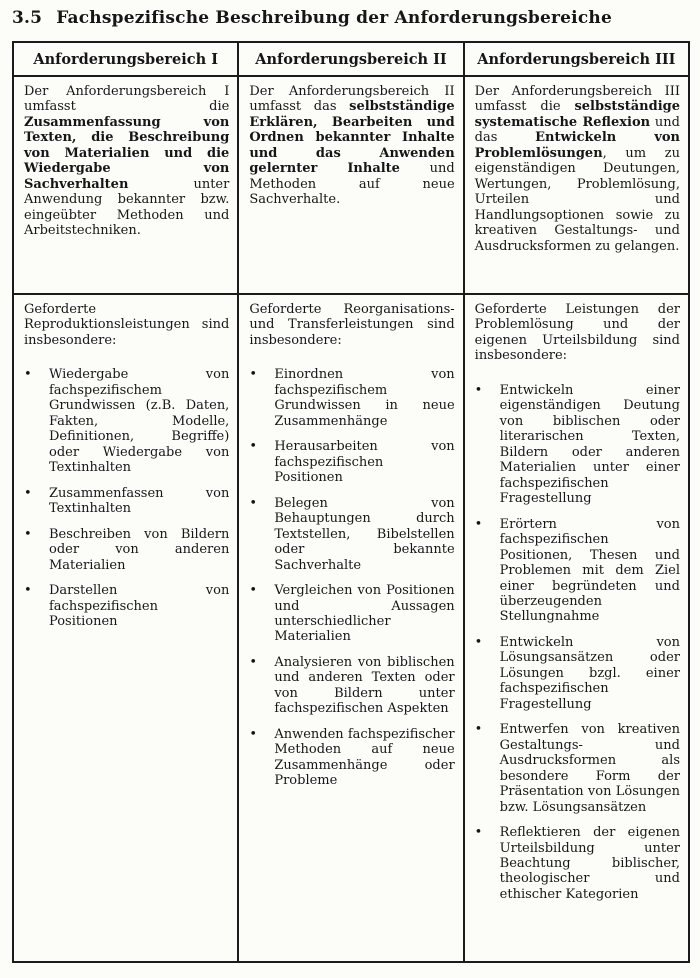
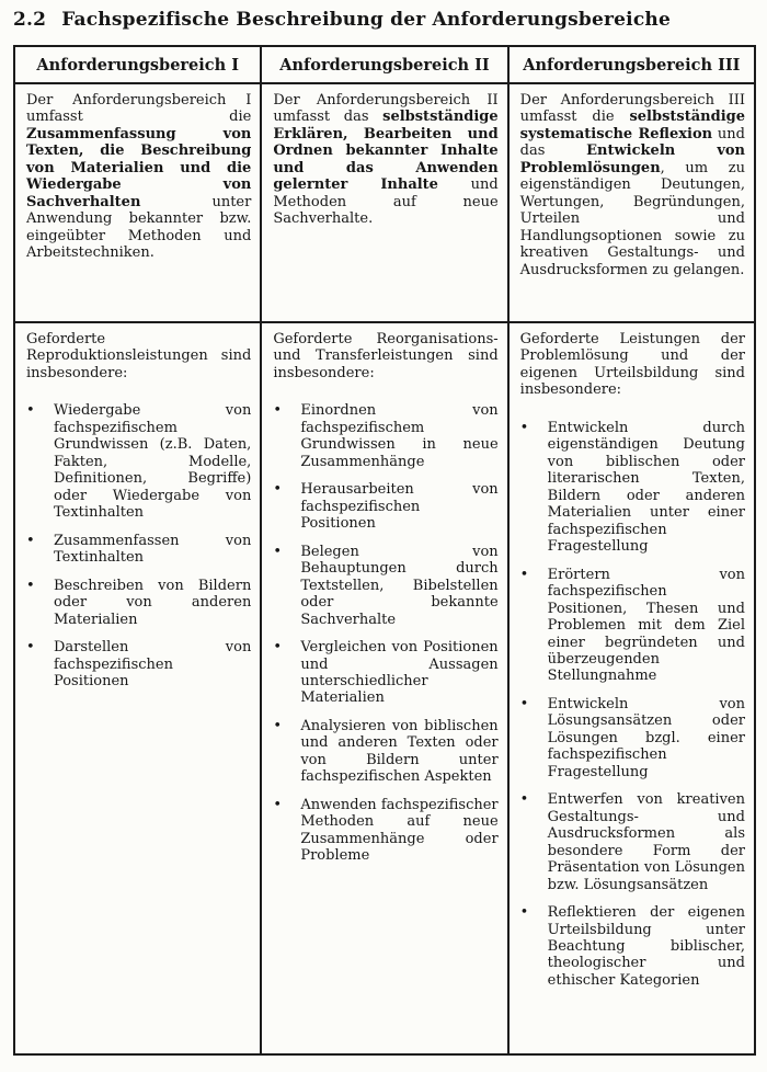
- 3.5
+ 2.2
  Fachspezifische Beschreibung der Anforderungsbereiche
  Anforderungsbereich I	Anforderungsbereich II	Anforderungsbereich III
- Der Anforderungsbereich I umfasst die Zusammenfassung von Texten, die Beschreibung von Materialien und die Wiedergabe von Sachverhalten unter Anwendung bekannter bzw. eingeübter Methoden und Arbeitstechniken.	Der Anforderungsbereich II umfasst das selbstständige Erklären, Bearbeiten und Ordnen bekannter Inhalte und das Anwenden gelernter Inhalte und Methoden auf neue Sachverhalte.	Der Anforderungsbereich III umfasst die selbstständige systematische Reflexion und das Entwickeln von Problemlösungen, um zu eigenständigen Deutungen, Wertungen, Problemlösung, Urteilen und Handlungsoptionen sowie zu kreativen Gestaltungs- und Ausdrucksformen zu gelangen.
+ Der Anforderungsbereich I umfasst die Zusammenfassung von Texten, die Beschreibung von Materialien und die Wiedergabe von Sachverhalten unter Anwendung bekannter bzw. eingeübter Methoden und Arbeitstechniken.	Der Anforderungsbereich II umfasst das selbstständige Erklären, Bearbeiten und Ordnen bekannter Inhalte und das Anwenden gelernter Inhalte und Methoden auf neue Sachverhalte.	Der Anforderungsbereich III umfasst die selbstständige systematische Reflexion und das Entwickeln von Problemlösungen, um zu eigenständigen Deutungen, Wertungen, Begründungen, Urteilen und Handlungsoptionen sowie zu kreativen Gestaltungs- und Ausdrucksformen zu gelangen.
- Geforderte Reproduktionsleistungen sind insbesondere: • Wiedergabe von fachspezifischem Grundwissen (z.B. Daten, Fakten, Modelle, Definitionen, Begriffe) oder Wiedergabe von Textinhalten • Zusammenfassen von Textinhalten • Beschreiben von Bildern oder von anderen Materialien • Darstellen von fachspezifischen Positionen	Geforderte Reorganisations- und Transferleistungen sind insbesondere: • Einordnen von fachspezifischem Grundwissen in neue Zusammenhänge • Herausarbeiten von fachspezifischen Positionen • Belegen von Behauptungen durch Textstellen, Bibelstellen oder bekannte Sachverhalte • Vergleichen von Positionen und Aussagen unterschiedlicher Materialien • Analysieren von biblischen und anderen Texten oder von Bildern unter fachspezifischen Aspekten • Anwenden fachspezifischer Methoden auf neue Zusammenhänge oder Probleme	Geforderte Leistungen der Problemlösung und der eigenen Urteilsbildung sind insbesondere: • Entwickeln einer eigenständigen Deutung von biblischen oder literarischen Texten, Bildern oder anderen Materialien unter einer fachspezifischen Fragestellung • Erörtern von fachspezifischen Positionen, Thesen und Problemen mit dem Ziel einer begründeten und überzeugenden Stellungnahme • Entwickeln von Lösungsansätzen oder Lösungen bzgl. einer fachspezifischen Fragestellung • Entwerfen von kreativen Gestaltungs- und Ausdrucksformen als besondere Form der Präsentation von Lösungen bzw. Lösungsansätzen • Reflektieren der eigenen Urteilsbildung unter Beachtung biblischer, theologischer und ethischer Kategorien
+ Geforderte Reproduktionsleistungen sind insbesondere: • Wiedergabe von fachspezifischem Grundwissen (z.B. Daten, Fakten, Modelle, Definitionen, Begriffe) oder Wiedergabe von Textinhalten • Zusammenfassen von Textinhalten • Beschreiben von Bildern oder von anderen Materialien • Darstellen von fachspezifischen Positionen	Geforderte Reorganisations- und Transferleistungen sind insbesondere: • Einordnen von fachspezifischem Grundwissen in neue Zusammenhänge • Herausarbeiten von fachspezifischen Positionen • Belegen von Behauptungen durch Textstellen, Bibelstellen oder bekannte Sachverhalte • Vergleichen von Positionen und Aussagen unterschiedlicher Materialien • Analysieren von biblischen und anderen Texten oder von Bildern unter fachspezifischen Aspekten • Anwenden fachspezifischer Methoden auf neue Zusammenhänge oder Probleme	Geforderte Leistungen der Problemlösung und der eigenen Urteilsbildung sind insbesondere: • Entwickeln durch eigenständigen Deutung von biblischen oder literarischen Texten, Bildern oder anderen Materialien unter einer fachspezifischen Fragestellung • Erörtern von fachspezifischen Positionen, Thesen und Problemen mit dem Ziel einer begründeten und überzeugenden Stellungnahme • Entwickeln von Lösungsansätzen oder Lösungen bzgl. einer fachspezifischen Fragestellung • Entwerfen von kreativen Gestaltungs- und Ausdrucksformen als besondere Form der Präsentation von Lösungen bzw. Lösungsansätzen • Reflektieren der eigenen Urteilsbildung unter Beachtung biblischer, theologischer und ethischer Kategorien
